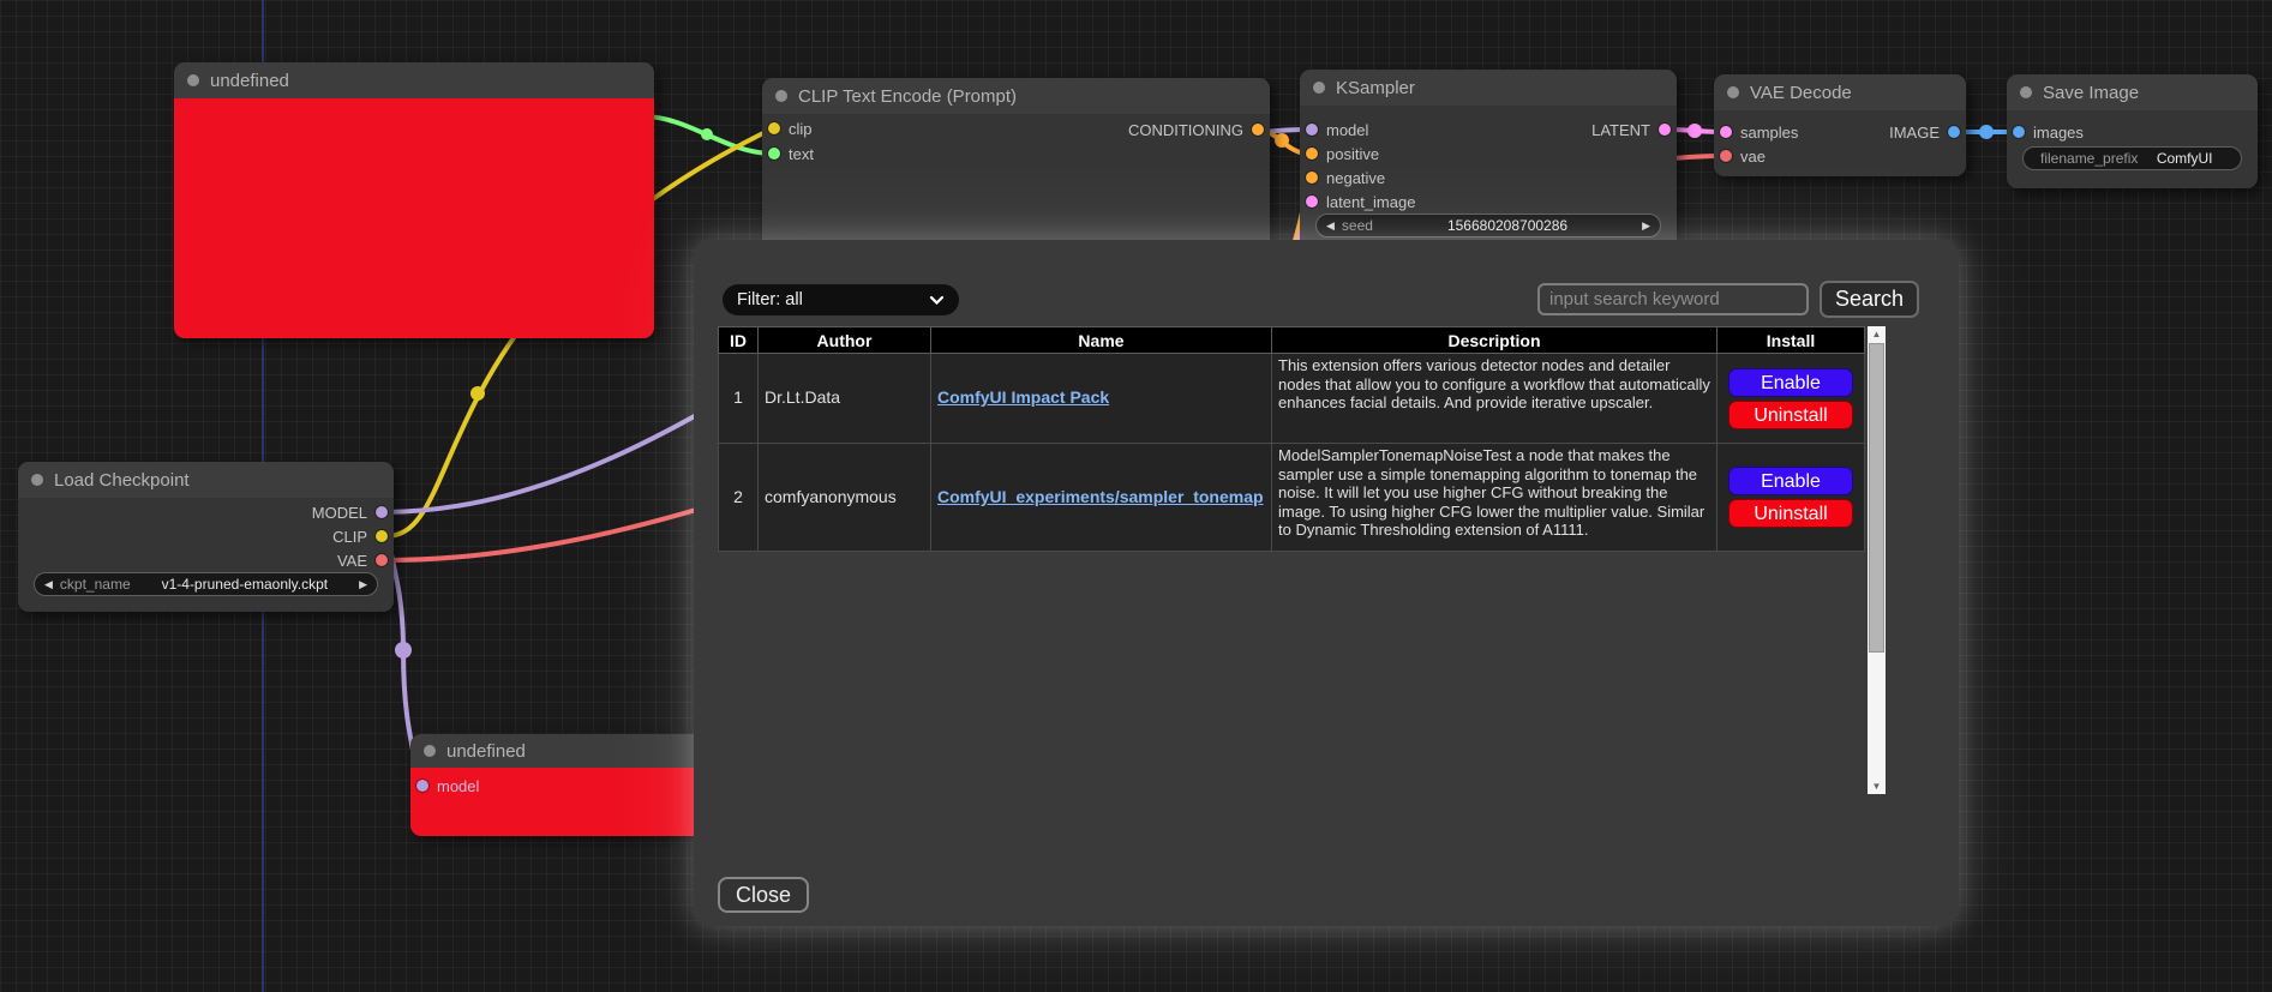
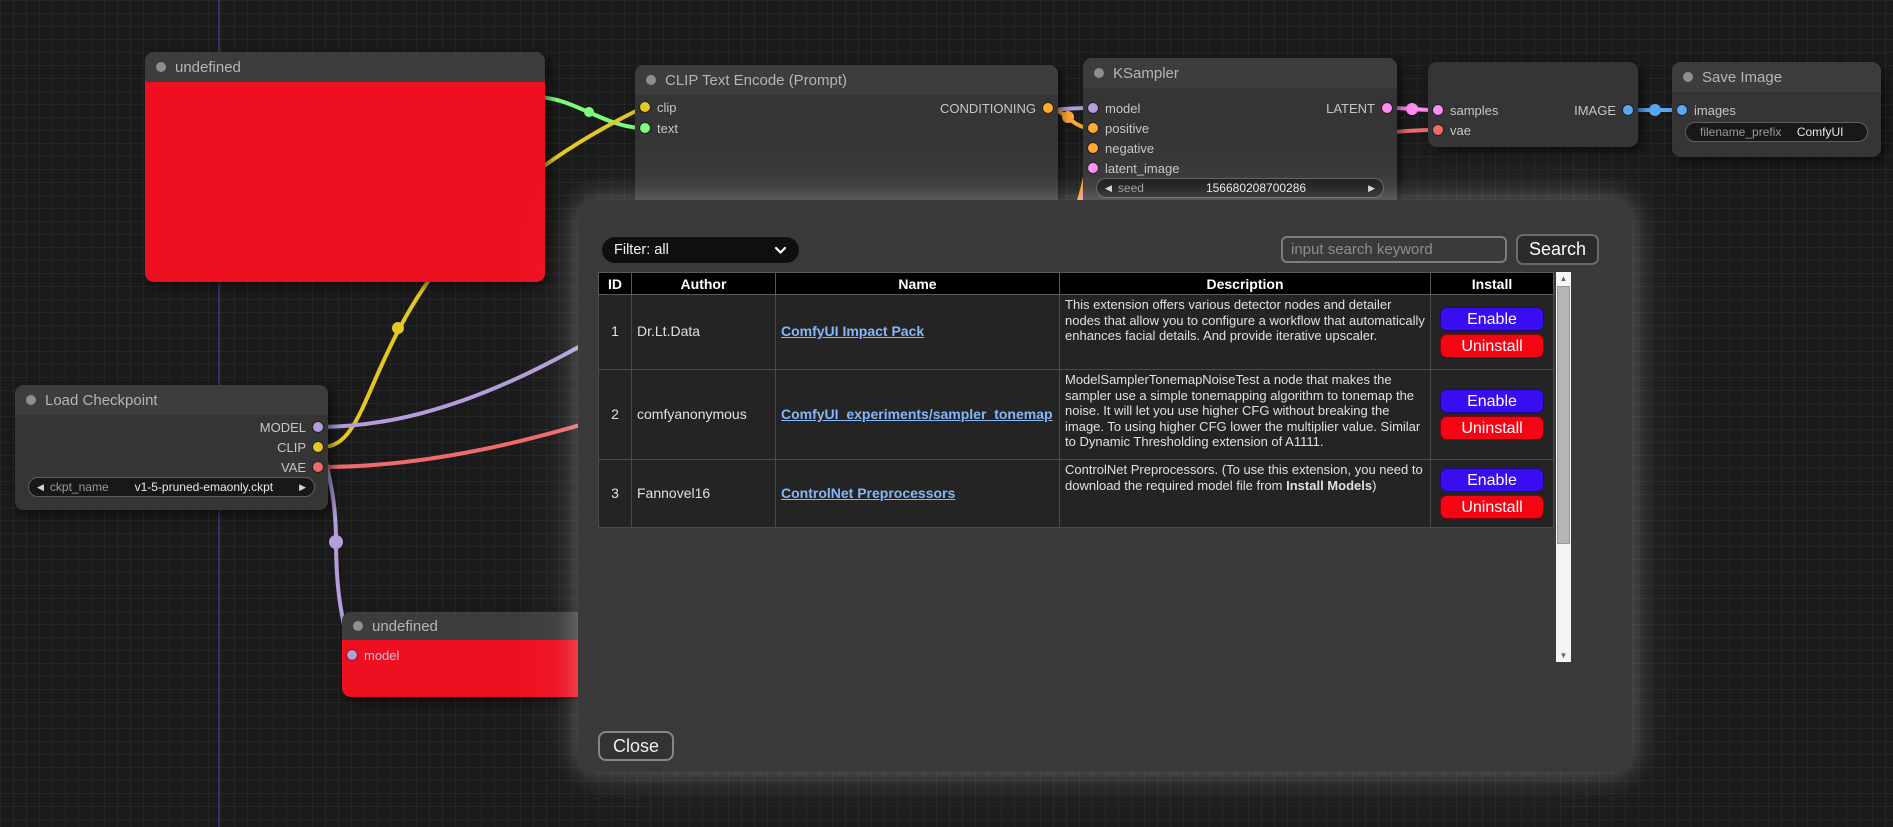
  undefined
  CLIP Text Encode (Prompt)
  clip
  text
  CONDITIONING
  KSampler
  model
  positive
  negative
  latent_image
  LATENT
  ◀
  seed
  156680208700286
  ▶
- VAE Decode
  samples
  vae
  IMAGE
  Save Image
  images
  filename_prefix
  ComfyUI
  Load Checkpoint
  MODEL
  CLIP
  VAE
  ◀
  ckpt_name
- v1-4-pruned-emaonly.ckpt
+ v1-5-pruned-emaonly.ckpt
  ▶
  undefined
  model
  Filter: all
  input search keyword
  Search
  ID	Author	Name	Description	Install
  1	Dr.Lt.Data	ComfyUI Impact Pack	This extension offers various detector nodes and detailer nodes that allow you to configure a workflow that automatically enhances facial details. And provide iterative upscaler.	EnableUninstall
  2	comfyanonymous	ComfyUI_experiments/sampler_tonemap	ModelSamplerTonemapNoiseTest a node that makes the sampler use a simple tonemapping algorithm to tonemap the noise. It will let you use higher CFG without breaking the image. To using higher CFG lower the multiplier value. Similar to Dynamic Thresholding extension of A1111.	EnableUninstall
+ 3	Fannovel16	ControlNet Preprocessors	ControlNet Preprocessors. (To use this extension, you need to download the required model file from Install Models)	EnableUninstall
  ▲
  ▼
  Close
